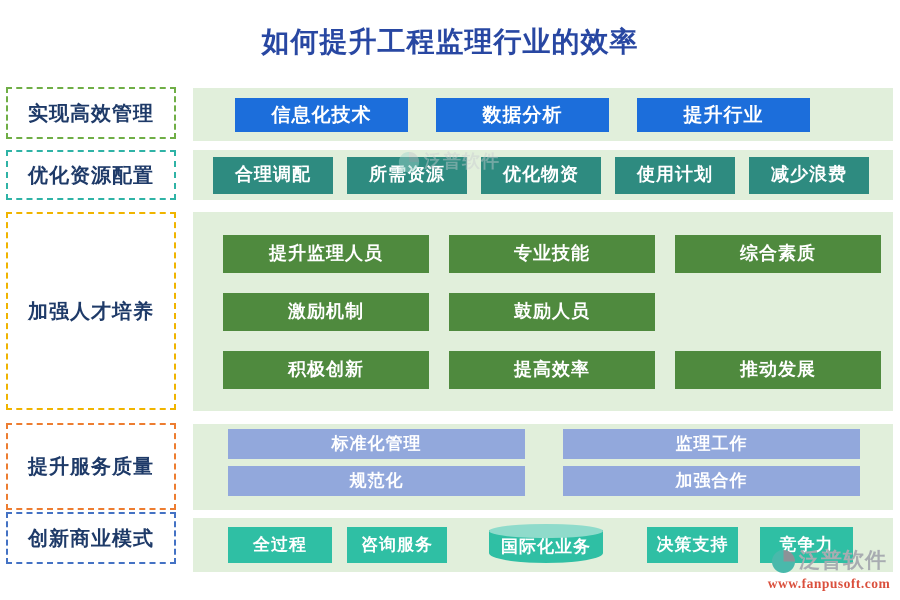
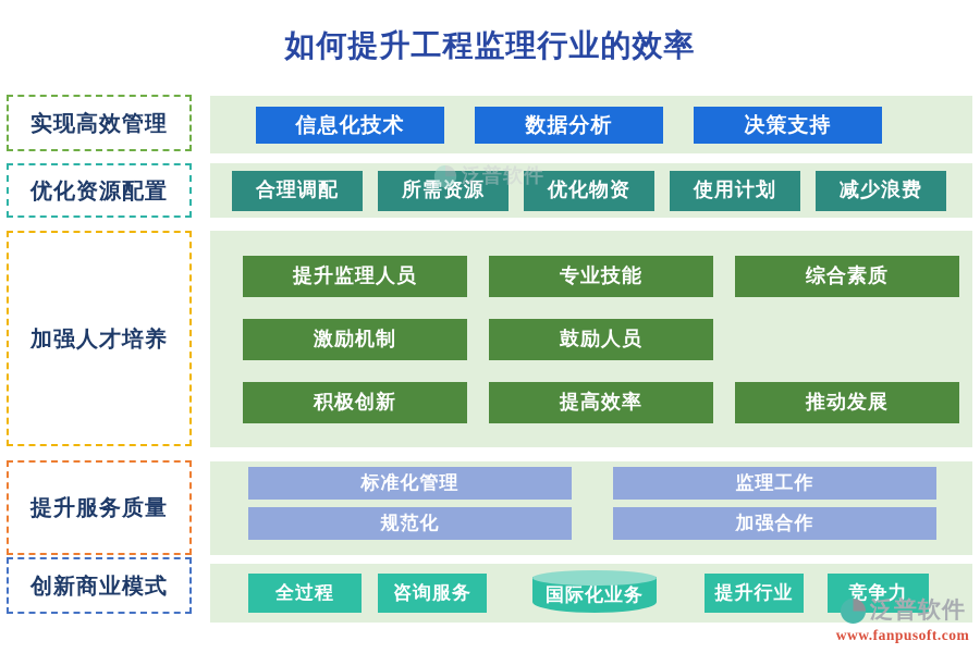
  如何提升工程监理行业的效率
  实现高效管理
  优化资源配置
  加强人才培养
  提升服务质量
  创新商业模式
  信息化技术
  数据分析
- 提升行业
+ 决策支持
  合理调配
  所需资源
  优化物资
  使用计划
  减少浪费
  泛普软件
  提升监理人员
  专业技能
  综合素质
  激励机制
  鼓励人员
  积极创新
  提高效率
  推动发展
  标准化管理
  监理工作
  规范化
  加强合作
  全过程
  咨询服务
  国际化业务
- 决策支持
+ 提升行业
  竞争力
  泛普软件
  www.fanpusoft.com
